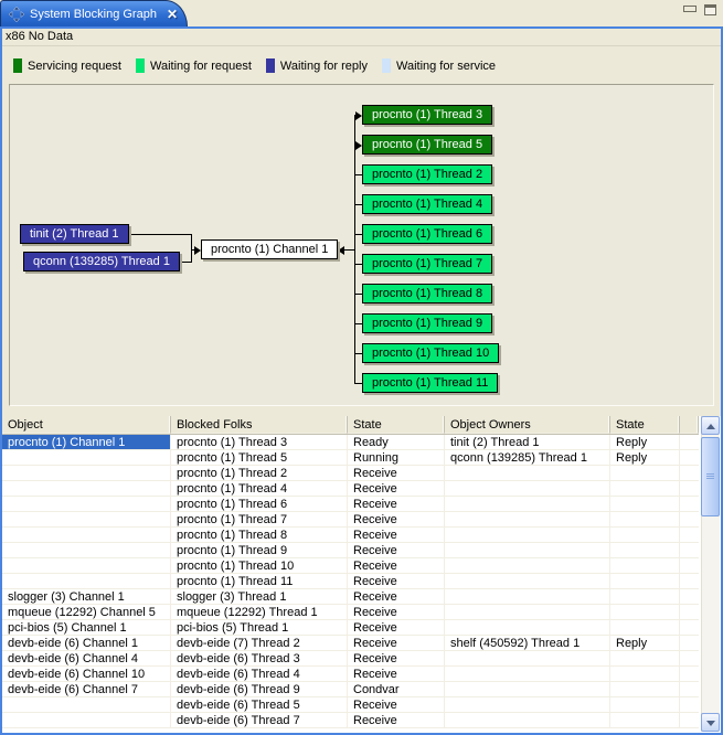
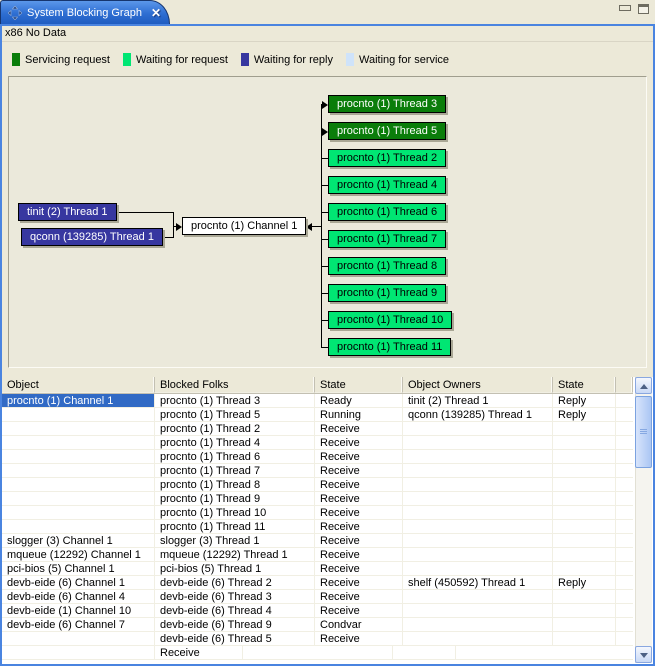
  System Blocking Graph
  ✕
  x86 No Data
  Servicing request
  Waiting for request
  Waiting for reply
  Waiting for service
  procnto (1) Thread 3
  procnto (1) Thread 5
  procnto (1) Thread 2
  procnto (1) Thread 4
  procnto (1) Thread 6
  procnto (1) Thread 7
  procnto (1) Thread 8
  procnto (1) Thread 9
  procnto (1) Thread 10
  procnto (1) Thread 11
  tinit (2) Thread 1
  qconn (139285) Thread 1
  procnto (1) Channel 1
  Object
  Blocked Folks
  State
  Object Owners
  State
  procnto (1) Channel 1
  procnto (1) Thread 3
  Ready
  tinit (2) Thread 1
  Reply
  procnto (1) Thread 5
  Running
  qconn (139285) Thread 1
  Reply
  procnto (1) Thread 2
  Receive
  procnto (1) Thread 4
  Receive
  procnto (1) Thread 6
  Receive
  procnto (1) Thread 7
  Receive
  procnto (1) Thread 8
  Receive
  procnto (1) Thread 9
  Receive
  procnto (1) Thread 10
  Receive
  procnto (1) Thread 11
  Receive
  slogger (3) Channel 1
  slogger (3) Thread 1
  Receive
- mqueue (12292) Channel 5
+ mqueue (12292) Channel 1
  mqueue (12292) Thread 1
  Receive
  pci-bios (5) Channel 1
  pci-bios (5) Thread 1
  Receive
  devb-eide (6) Channel 1
- devb-eide (7) Thread 2
+ devb-eide (6) Thread 2
  Receive
  shelf (450592) Thread 1
  Reply
  devb-eide (6) Channel 4
  devb-eide (6) Thread 3
  Receive
- devb-eide (6) Channel 10
+ devb-eide (1) Channel 10
  devb-eide (6) Thread 4
  Receive
  devb-eide (6) Channel 7
  devb-eide (6) Thread 9
  Condvar
  devb-eide (6) Thread 5
  Receive
- devb-eide (6) Thread 7
  Receive
